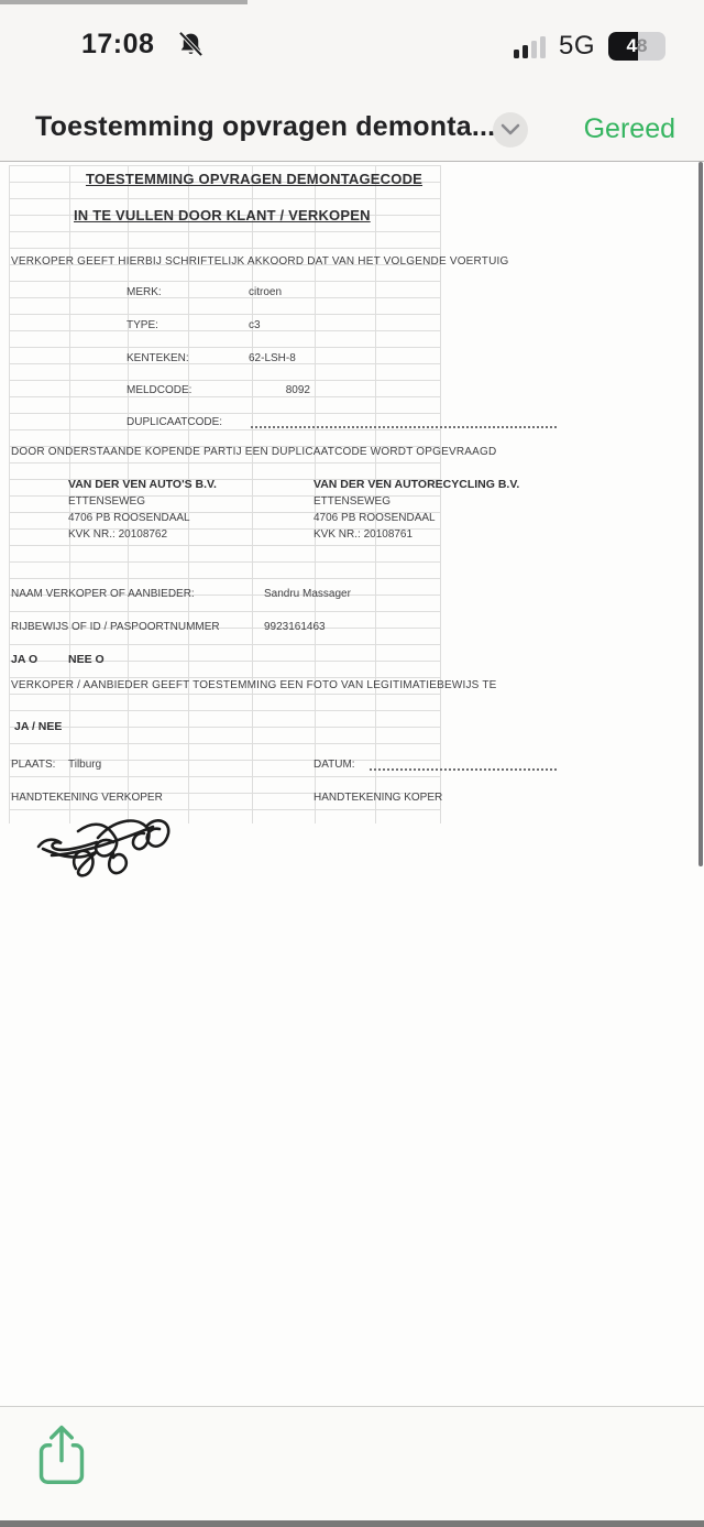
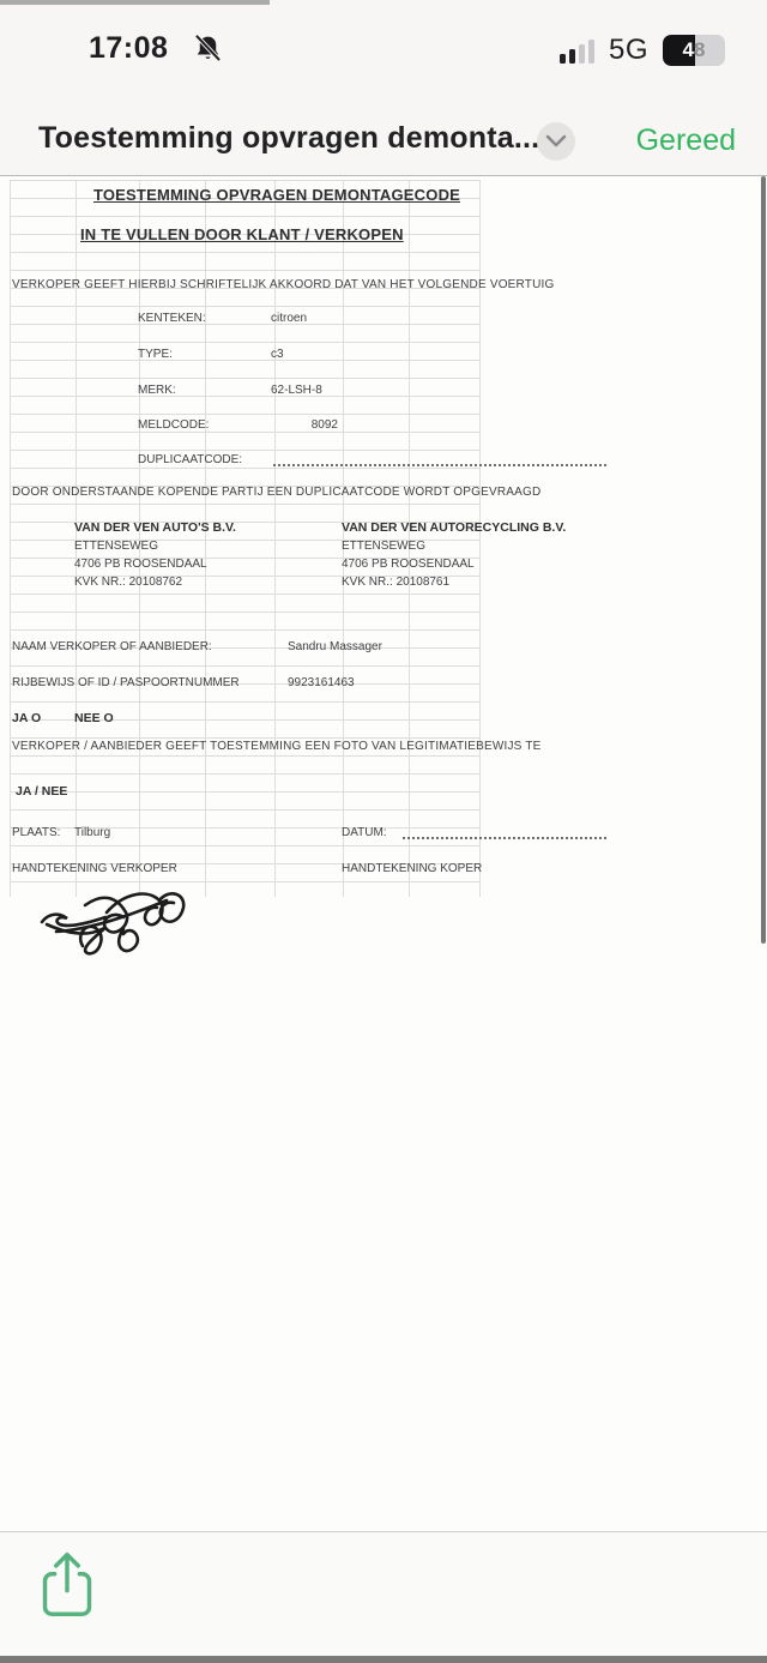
  17:08
  5G
  Toestemming opvragen demonta...
  Gereed
  TOESTEMMING OPVRAGEN DEMONTAGECODE
  IN TE VULLEN DOOR KLANT / VERKOPEN
  VERKOPER GEEFT HIERBIJ SCHRIFTELIJK AKKOORD DAT VAN HET VOLGENDE VOERTUIG
- MERK:
+ KENTEKEN:
  citroen
  TYPE:
  c3
- KENTEKEN:
+ MERK:
  62-LSH-8
  MELDCODE:
  8092
  DUPLICAATCODE:
  DOOR ONDERSTAANDE KOPENDE PARTIJ EEN DUPLICAATCODE WORDT OPGEVRAAGD
  VAN DER VEN AUTO'S B.V.
  ETTENSEWEG
  4706 PB ROOSENDAAL
  KVK NR.: 20108762
  VAN DER VEN AUTORECYCLING B.V.
  ETTENSEWEG
  4706 PB ROOSENDAAL
  KVK NR.: 20108761
  NAAM VERKOPER OF AANBIEDER:
  Sandru Massager
  RIJBEWIJS OF ID / PASPOORTNUMMER
  9923161463
  JA O
  NEE O
  VERKOPER / AANBIEDER GEEFT TOESTEMMING EEN FOTO VAN LEGITIMATIEBEWIJS TE
  JA / NEE
  PLAATS:
  Tilburg
  DATUM:
  HANDTEKENING VERKOPER
  HANDTEKENING KOPER
